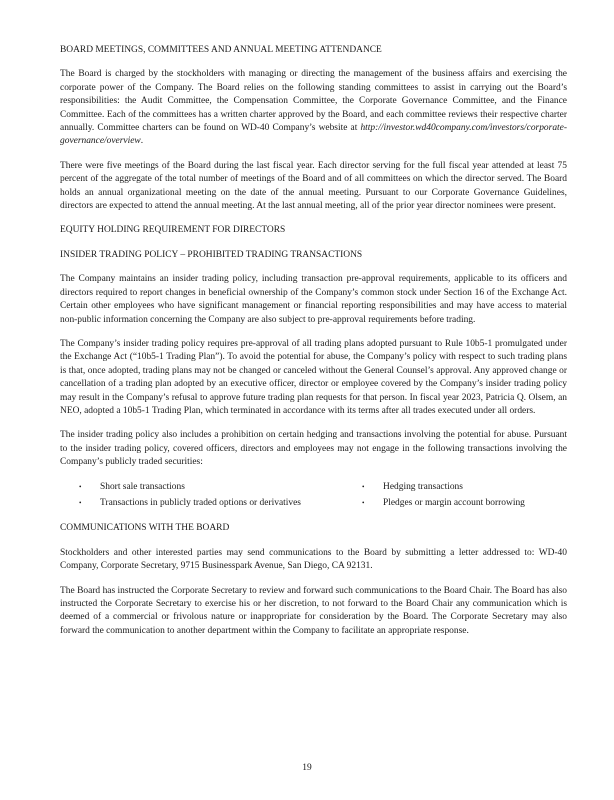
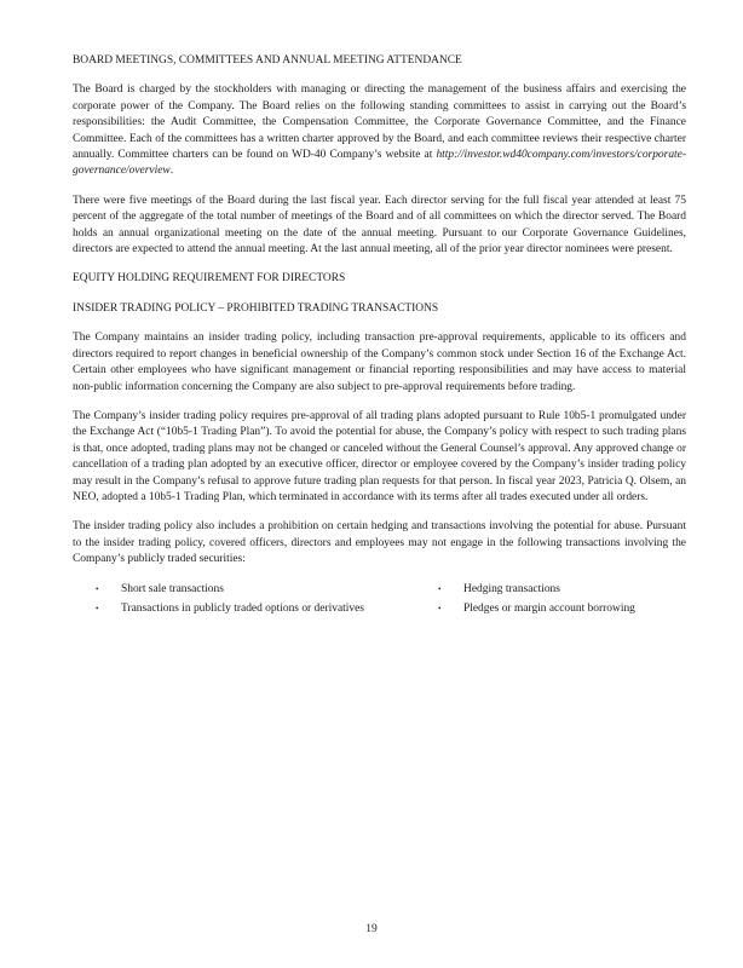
  BOARD MEETINGS, COMMITTEES AND ANNUAL MEETING ATTENDANCE
  The Board is charged by the stockholders with managing or directing the management of the business affairs and exercising the corporate power of the Company. The Board relies on the following standing committees to assist in carrying out the Board’s responsibilities: the Audit Committee, the Compensation Committee, the Corporate Governance Committee, and the Finance Committee. Each of the committees has a written charter approved by the Board, and each committee reviews their respective charter annually. Committee charters can be found on WD-40 Company’s website at http://investor.wd40company.com/investors/corporate-governance/overview.
  There were five meetings of the Board during the last fiscal year. Each director serving for the full fiscal year attended at least 75 percent of the aggregate of the total number of meetings of the Board and of all committees on which the director served. The Board holds an annual organizational meeting on the date of the annual meeting. Pursuant to our Corporate Governance Guidelines, directors are expected to attend the annual meeting. At the last annual meeting, all of the prior year director nominees were present.
  EQUITY HOLDING REQUIREMENT FOR DIRECTORS
  INSIDER TRADING POLICY – PROHIBITED TRADING TRANSACTIONS
  The Company maintains an insider trading policy, including transaction pre-approval requirements, applicable to its officers and directors required to report changes in beneficial ownership of the Company’s common stock under Section 16 of the Exchange Act. Certain other employees who have significant management or financial reporting responsibilities and may have access to material non-public information concerning the Company are also subject to pre-approval requirements before trading.
  The Company’s insider trading policy requires pre-approval of all trading plans adopted pursuant to Rule 10b5-1 promulgated under the Exchange Act (“10b5-1 Trading Plan”). To avoid the potential for abuse, the Company’s policy with respect to such trading plans is that, once adopted, trading plans may not be changed or canceled without the General Counsel’s approval. Any approved change or cancellation of a trading plan adopted by an executive officer, director or employee covered by the Company’s insider trading policy may result in the Company’s refusal to approve future trading plan requests for that person. In fiscal year 2023, Patricia Q. Olsem, an NEO, adopted a 10b5-1 Trading Plan, which terminated in accordance with its terms after all trades executed under all orders.
  The insider trading policy also includes a prohibition on certain hedging and transactions involving the potential for abuse. Pursuant to the insider trading policy, covered officers, directors and employees may not engage in the following transactions involving the Company’s publicly traded securities:
  •
  Short sale transactions
  •
  Hedging transactions
  •
  Transactions in publicly traded options or derivatives
  •
  Pledges or margin account borrowing
- COMMUNICATIONS WITH THE BOARD
- Stockholders and other interested parties may send communications to the Board by submitting a letter addressed to: WD-40 Company, Corporate Secretary, 9715 Businesspark Avenue, San Diego, CA 92131.
- The Board has instructed the Corporate Secretary to review and forward such communications to the Board Chair. The Board has also instructed the Corporate Secretary to exercise his or her discretion, to not forward to the Board Chair any communication which is deemed of a commercial or frivolous nature or inappropriate for consideration by the Board. The Corporate Secretary may also forward the communication to another department within the Company to facilitate an appropriate response.
  19
